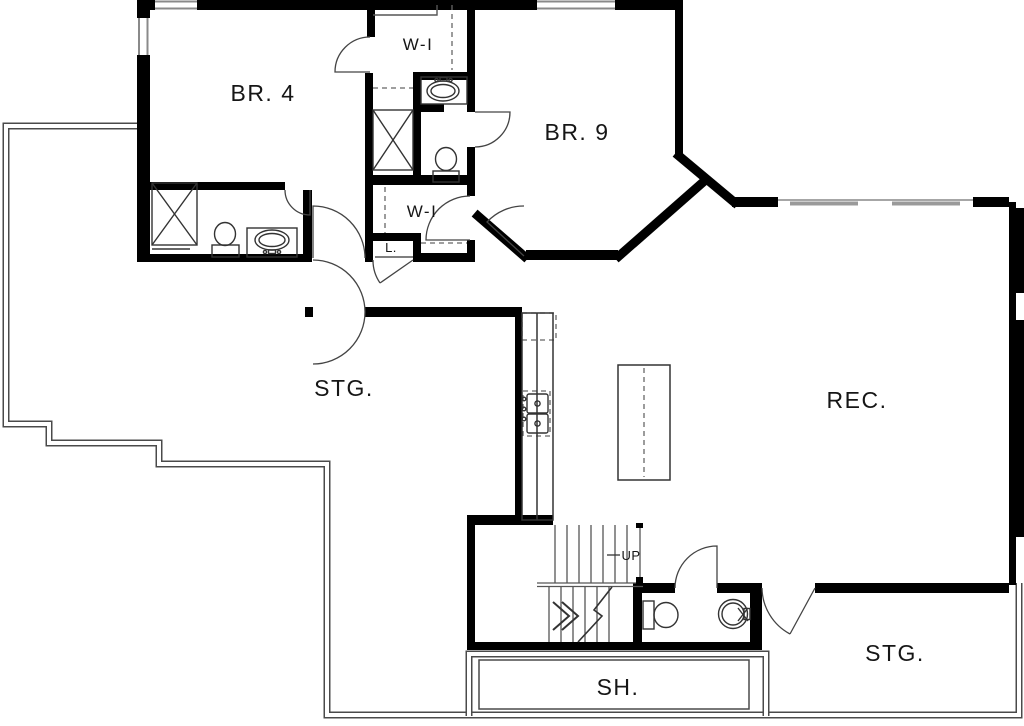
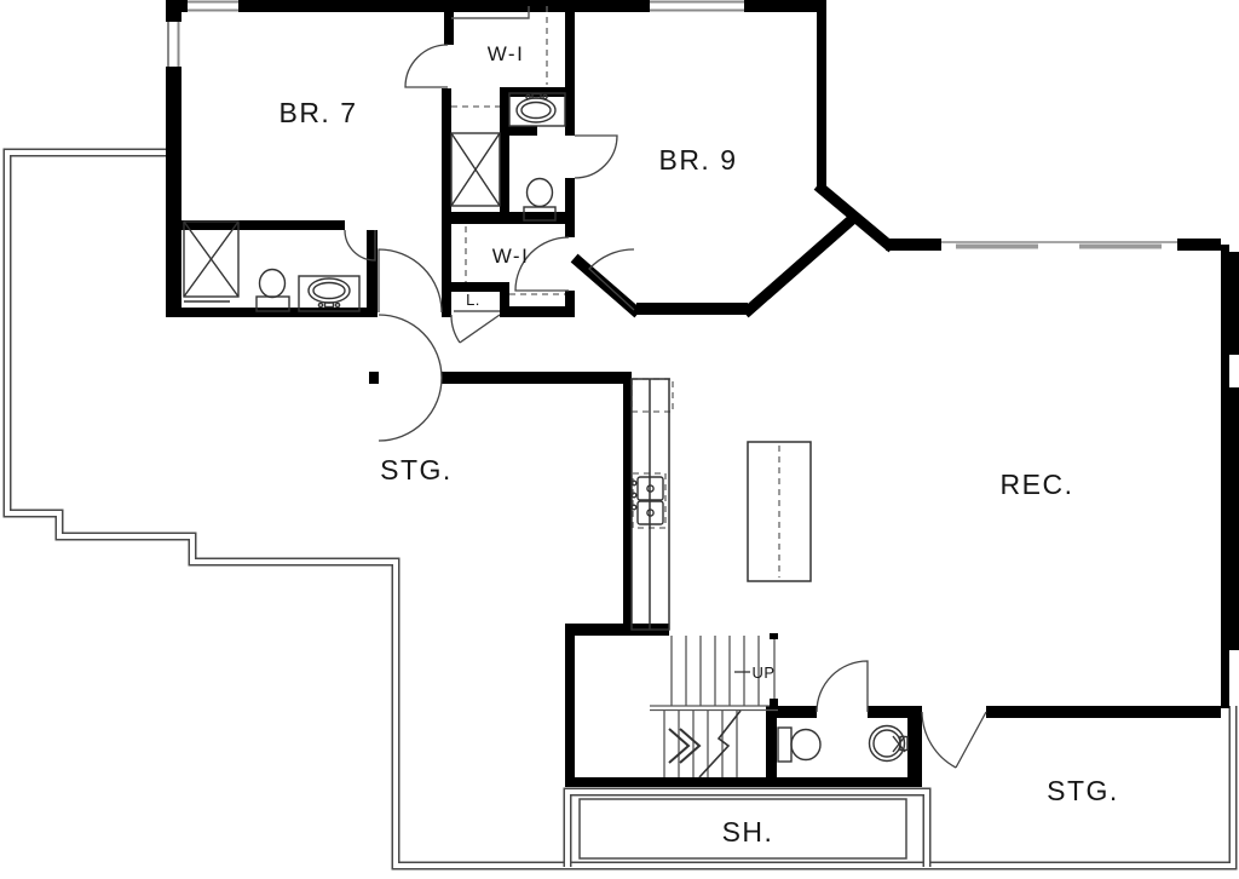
- BR. 4
+ BR. 7
  W-I
  BR. 9
  W-I
  L.
  STG.
  REC.
  UP
  SH.
  STG.
